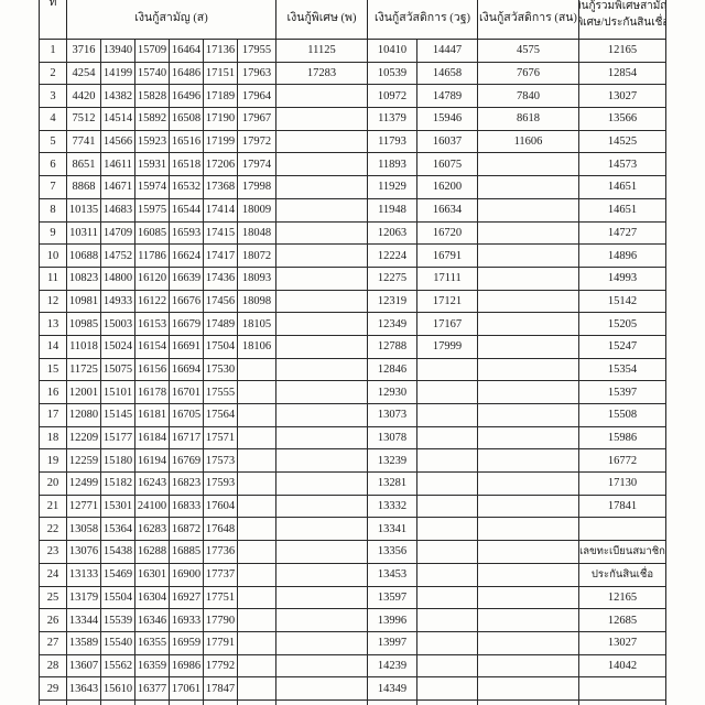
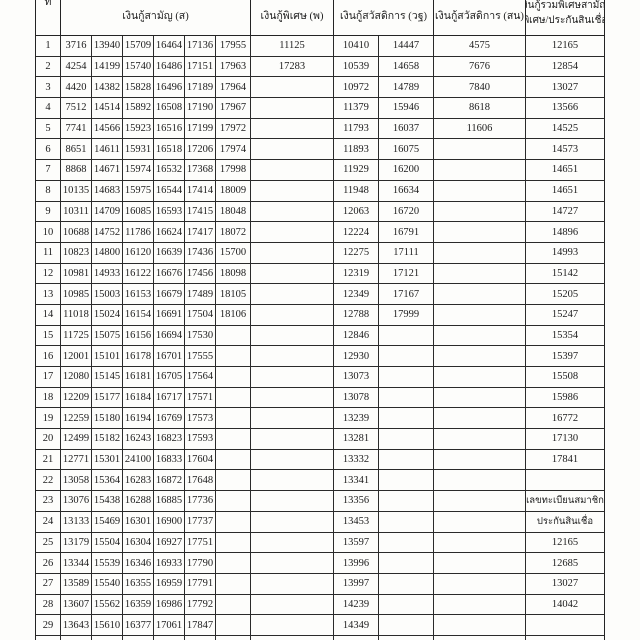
  ที่
  เงินกู้สามัญ (ส)
  เงินกู้พิเศษ (พ)
  เงินกู้สวัสดิการ (วฐ)
  เงินกู้สวัสดิการ (สน)
  งินกู้รวมพิเศษสามัญ
  พิเศษ/ประกันสินเชื่
  1
  3716
  13940
  15709
  16464
  17136
  17955
  11125
  10410
  14447
  4575
  12165
  2
  4254
  14199
  15740
  16486
  17151
  17963
  17283
  10539
  14658
  7676
  12854
  3
  4420
  14382
  15828
  16496
  17189
  17964
  10972
  14789
  7840
  13027
  4
  7512
  14514
  15892
  16508
  17190
  17967
  11379
  15946
  8618
  13566
  5
  7741
  14566
  15923
  16516
  17199
  17972
  11793
  16037
  11606
  14525
  6
  8651
  14611
  15931
  16518
  17206
  17974
  11893
  16075
  14573
  7
  8868
  14671
  15974
  16532
  17368
  17998
  11929
  16200
  14651
  8
  10135
  14683
  15975
  16544
  17414
  18009
  11948
  16634
  14651
  9
  10311
  14709
  16085
  16593
  17415
  18048
  12063
  16720
  14727
  10
  10688
  14752
  11786
  16624
  17417
  18072
  12224
  16791
  14896
  11
  10823
  14800
  16120
  16639
  17436
- 18093
+ 15700
  12275
  17111
  14993
  12
  10981
  14933
  16122
  16676
  17456
  18098
  12319
  17121
  15142
  13
  10985
  15003
  16153
  16679
  17489
  18105
  12349
  17167
  15205
  14
  11018
  15024
  16154
  16691
  17504
  18106
  12788
  17999
  15247
  15
  11725
  15075
  16156
  16694
  17530
  12846
  15354
  16
  12001
  15101
  16178
  16701
  17555
  12930
  15397
  17
  12080
  15145
  16181
  16705
  17564
  13073
  15508
  18
  12209
  15177
  16184
  16717
  17571
  13078
  15986
  19
  12259
  15180
  16194
  16769
  17573
  13239
  16772
  20
  12499
  15182
  16243
  16823
  17593
  13281
  17130
  21
  12771
  15301
  24100
  16833
  17604
  13332
  17841
  22
  13058
  15364
  16283
  16872
  17648
  13341
  23
  13076
  15438
  16288
  16885
  17736
  13356
  เลขทะเบียนสมาชิก
  24
  13133
  15469
  16301
  16900
  17737
  13453
  ประกันสินเชื่อ
  25
  13179
  15504
  16304
  16927
  17751
  13597
  12165
  26
  13344
  15539
  16346
  16933
  17790
  13996
  12685
  27
  13589
  15540
  16355
  16959
  17791
  13997
  13027
  28
  13607
  15562
  16359
  16986
  17792
  14239
  14042
  29
  13643
  15610
  16377
  17061
  17847
  14349
